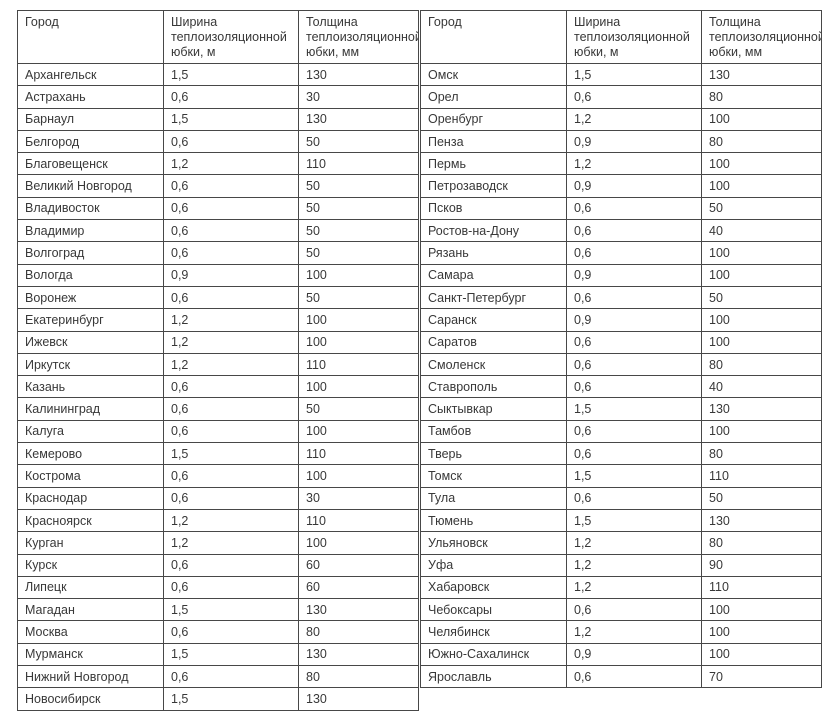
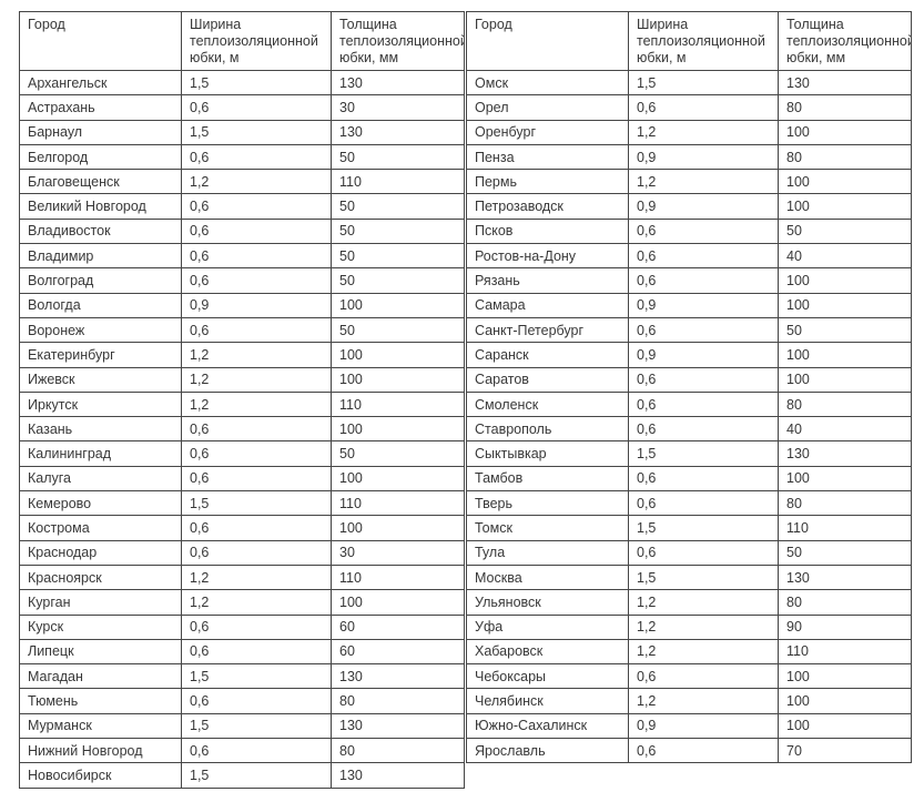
  Город	Ширина теплоизоляционной юбки, м	Толщина теплоизоляционной юбки, мм
  Архангельск	1,5	130
  Астрахань	0,6	30
  Барнаул	1,5	130
  Белгород	0,6	50
  Благовещенск	1,2	110
  Великий Новгород	0,6	50
  Владивосток	0,6	50
  Владимир	0,6	50
  Волгоград	0,6	50
  Вологда	0,9	100
  Воронеж	0,6	50
  Екатеринбург	1,2	100
  Ижевск	1,2	100
  Иркутск	1,2	110
  Казань	0,6	100
  Калининград	0,6	50
  Калуга	0,6	100
  Кемерово	1,5	110
  Кострома	0,6	100
  Краснодар	0,6	30
  Красноярск	1,2	110
  Курган	1,2	100
  Курск	0,6	60
  Липецк	0,6	60
  Магадан	1,5	130
- Москва	0,6	80
+ Тюмень	0,6	80
  Мурманск	1,5	130
  Нижний Новгород	0,6	80
  Новосибирск	1,5	130
  Город	Ширина теплоизоляционной юбки, м	Толщина теплоизоляционной юбки, мм
  Омск	1,5	130
  Орел	0,6	80
  Оренбург	1,2	100
  Пенза	0,9	80
  Пермь	1,2	100
  Петрозаводск	0,9	100
  Псков	0,6	50
  Ростов-на-Дону	0,6	40
  Рязань	0,6	100
  Самара	0,9	100
  Санкт-Петербург	0,6	50
  Саранск	0,9	100
  Саратов	0,6	100
  Смоленск	0,6	80
  Ставрополь	0,6	40
  Сыктывкар	1,5	130
  Тамбов	0,6	100
  Тверь	0,6	80
  Томск	1,5	110
  Тула	0,6	50
- Тюмень	1,5	130
+ Москва	1,5	130
  Ульяновск	1,2	80
  Уфа	1,2	90
  Хабаровск	1,2	110
  Чебоксары	0,6	100
  Челябинск	1,2	100
  Южно-Сахалинск	0,9	100
  Ярославль	0,6	70
